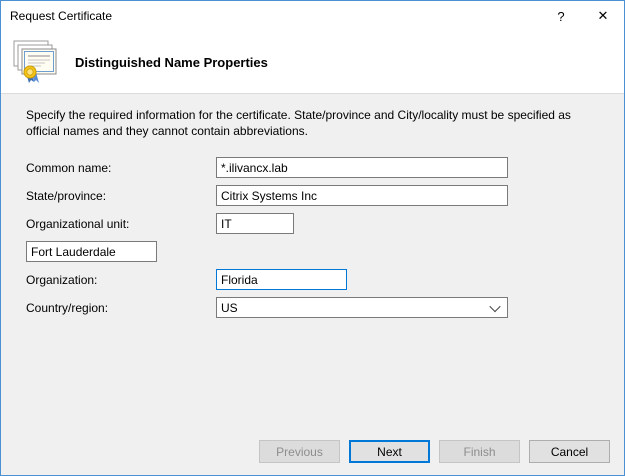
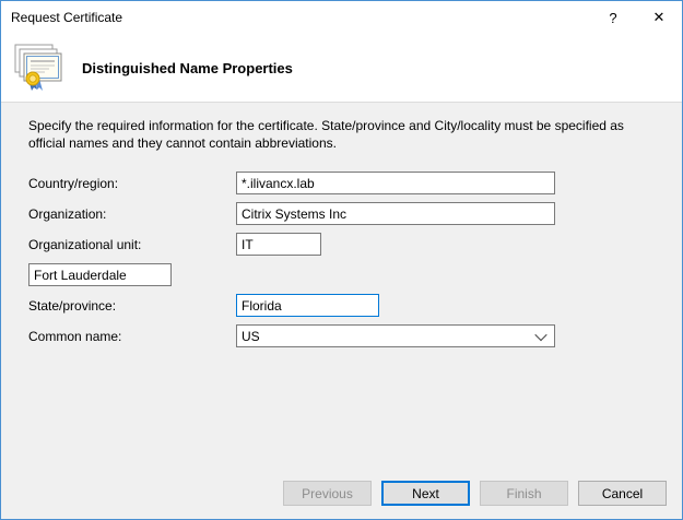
  Request Certificate
  ?
  ✕
  Distinguished Name Properties
  Specify the required information for the certificate. State/province and City/locality must be specified as official names and they cannot contain abbreviations.
- Common name:
+ Country/region:
  *.ilivancx.lab
- State/province:
+ Organization:
  Citrix Systems Inc
  Organizational unit:
  IT
  Fort Lauderdale
- Organization:
+ State/province:
  Florida
- Country/region:
+ Common name:
  US
  Previous
  Next
  Finish
  Cancel
